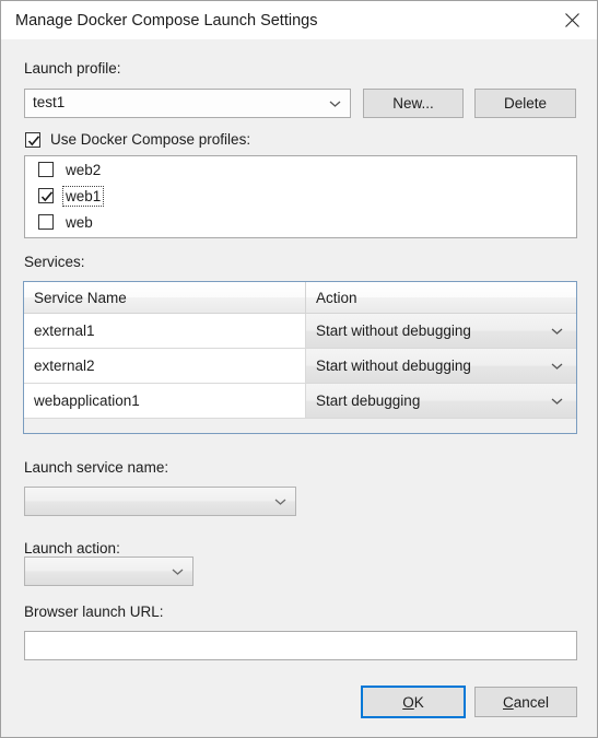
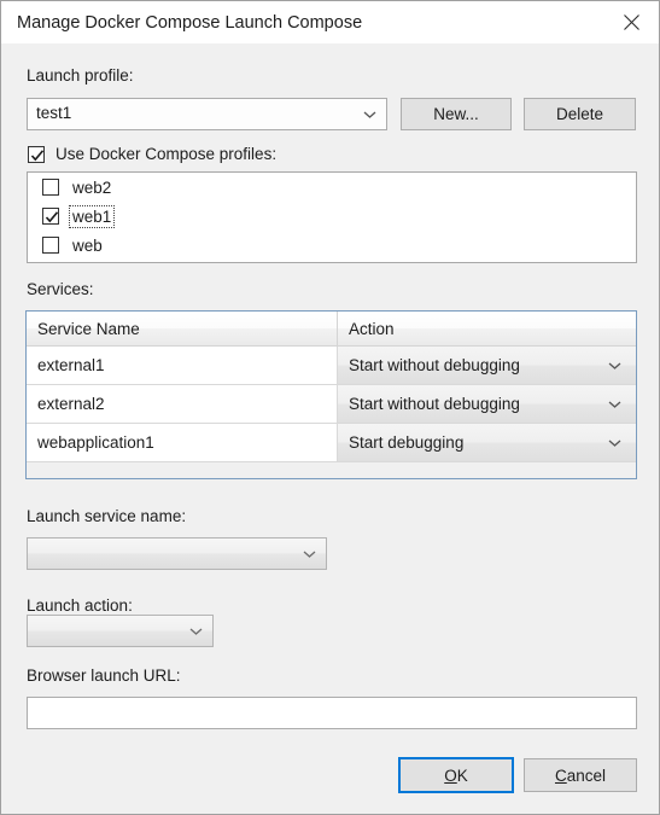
- Manage Docker Compose Launch Settings
+ Manage Docker Compose Launch Compose
  Launch profile:
  test1
  New...
  Delete
  Use Docker Compose profiles:
  web2
  web1
  web
  Services:
  Service Name
  Action
  external1
  Start without debugging
  external2
  Start without debugging
  webapplication1
  Start debugging
  Launch service name:
  Launch action:
  Browser launch URL:
  OK
  Cancel
